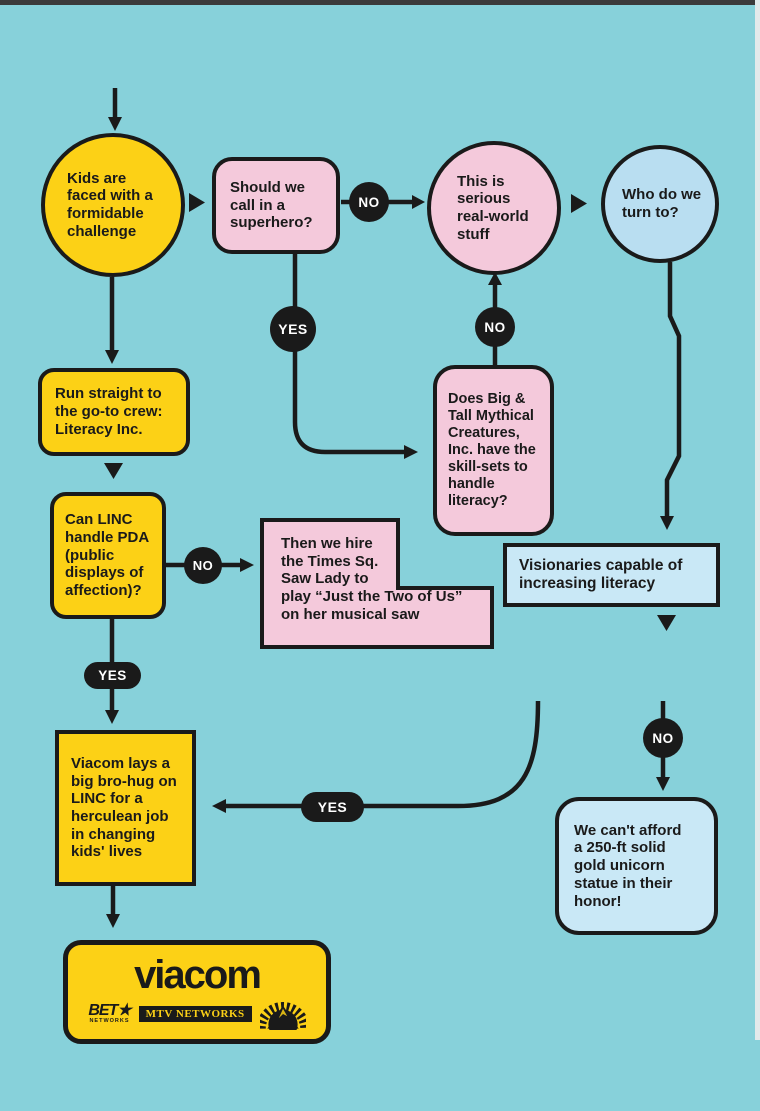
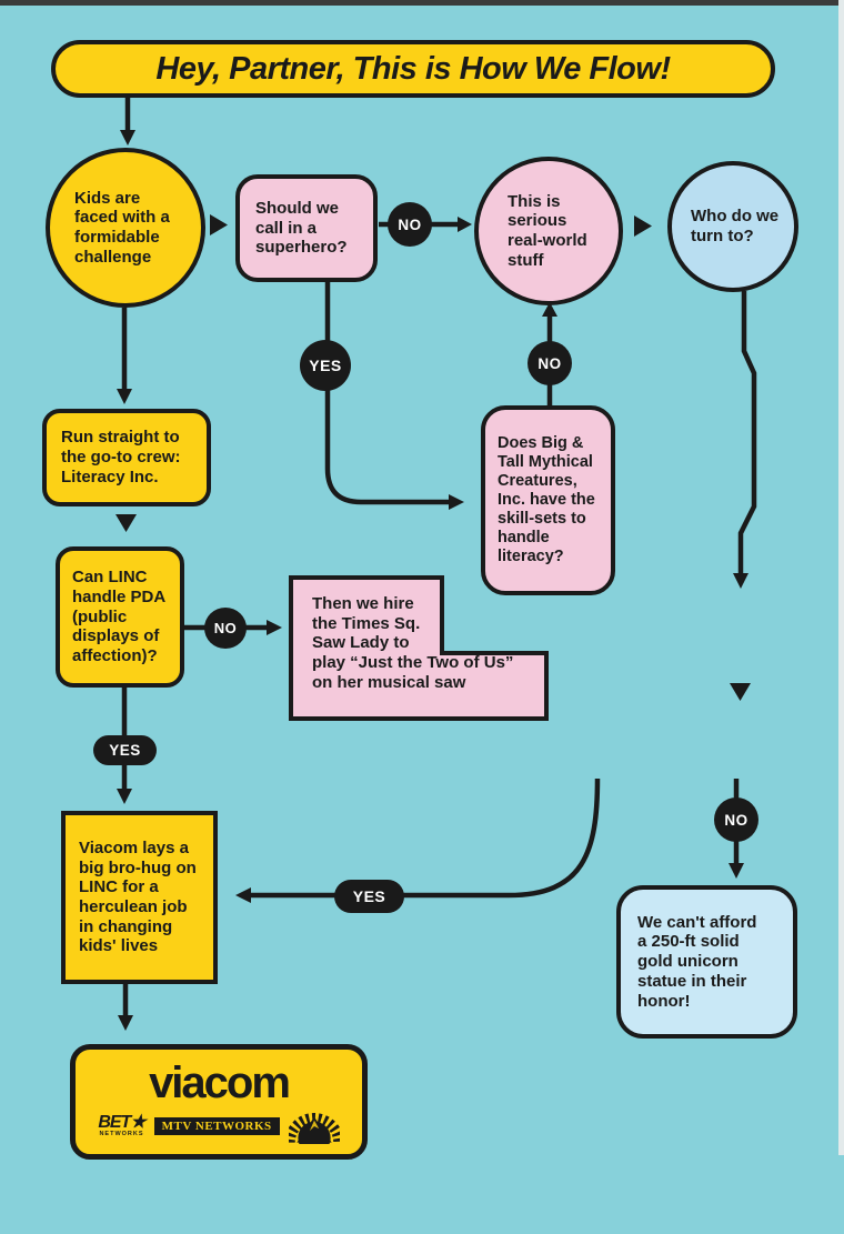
+ Hey, Partner, This is How We Flow!
  Kids are
  faced with a
  formidable
  challenge
  Should we
  call in a
  superhero?
  This is
  serious
  real-world
  stuff
  Who do we
  turn to?
  Run straight to
  the go-to crew:
  Literacy Inc.
  Can LINC
  handle PDA
  (public
  displays of
  affection)?
  Then we hire
  the Times Sq.
  Saw Lady to
  play “Just the Two of Us”
  on her musical saw
  Does Big &
  Tall Mythical
  Creatures,
  Inc. have the
  skill-sets to
  handle
  literacy?
- Visionaries capable of
- increasing literacy
  Viacom lays a
  big bro-hug on
  LINC for a
  herculean job
  in changing
  kids' lives
  We can't afford
  a 250-ft solid
  gold unicorn
  statue in their
  honor!
  NO
  YES
  NO
  NO
  YES
  YES
  NO
  viacom
  BET★
  MTV NETWORKS
